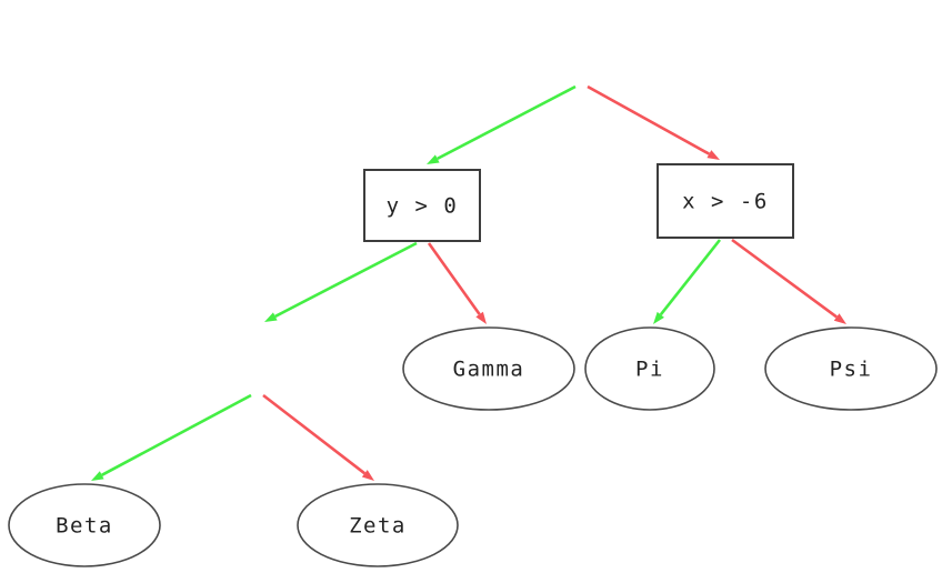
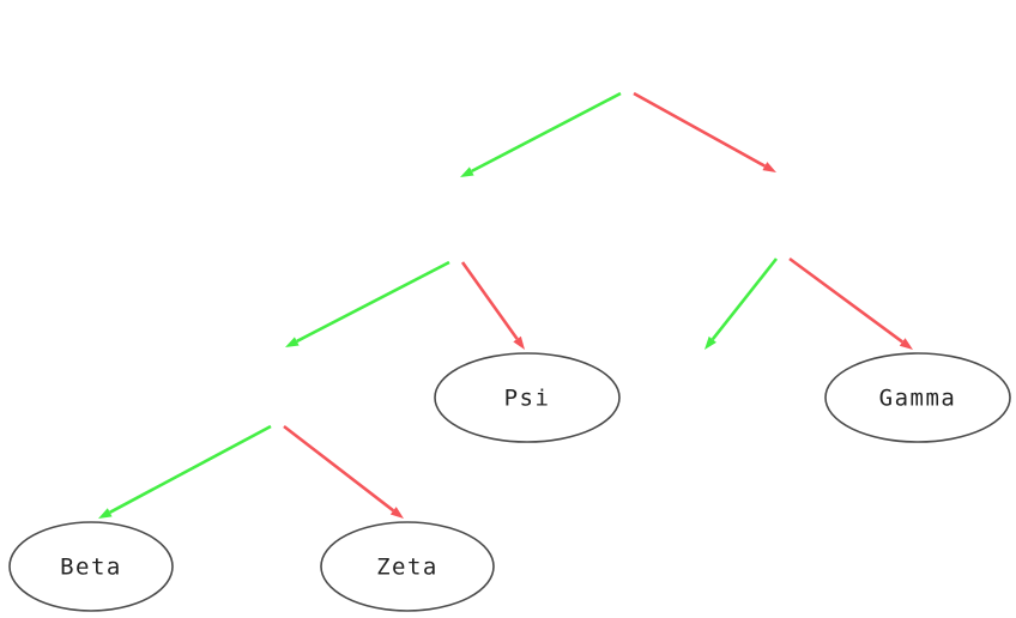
- y > 0
- x > -6
- Gamma
+ Psi
- Pi
- Psi
+ Gamma
  Beta
  Zeta
